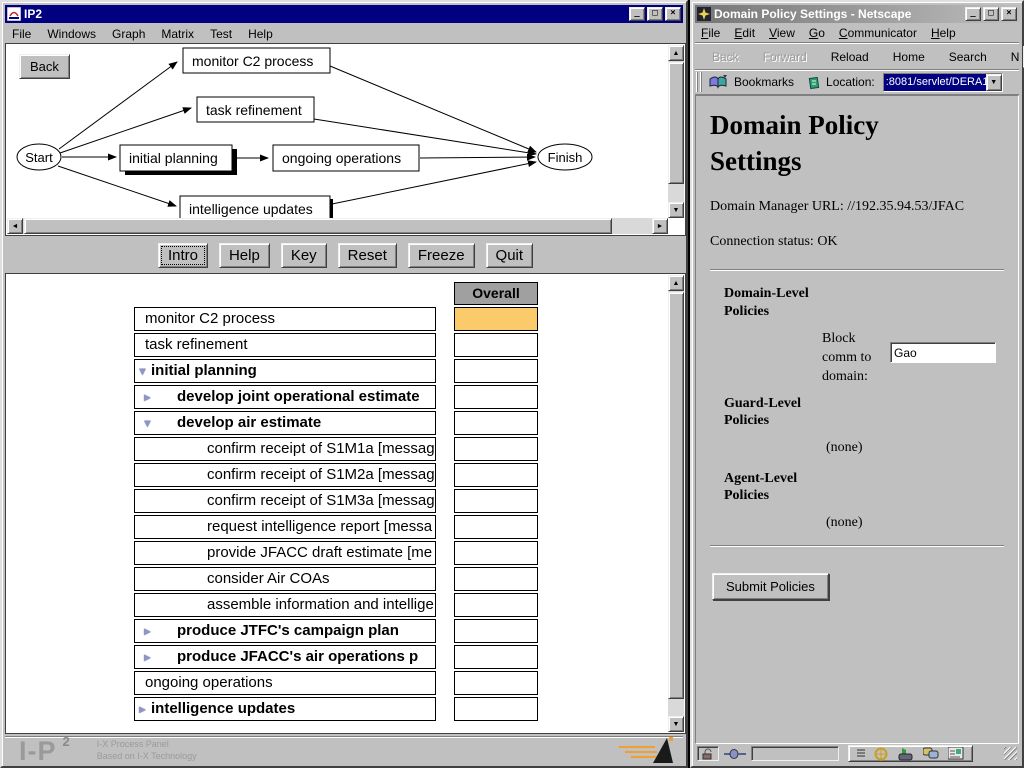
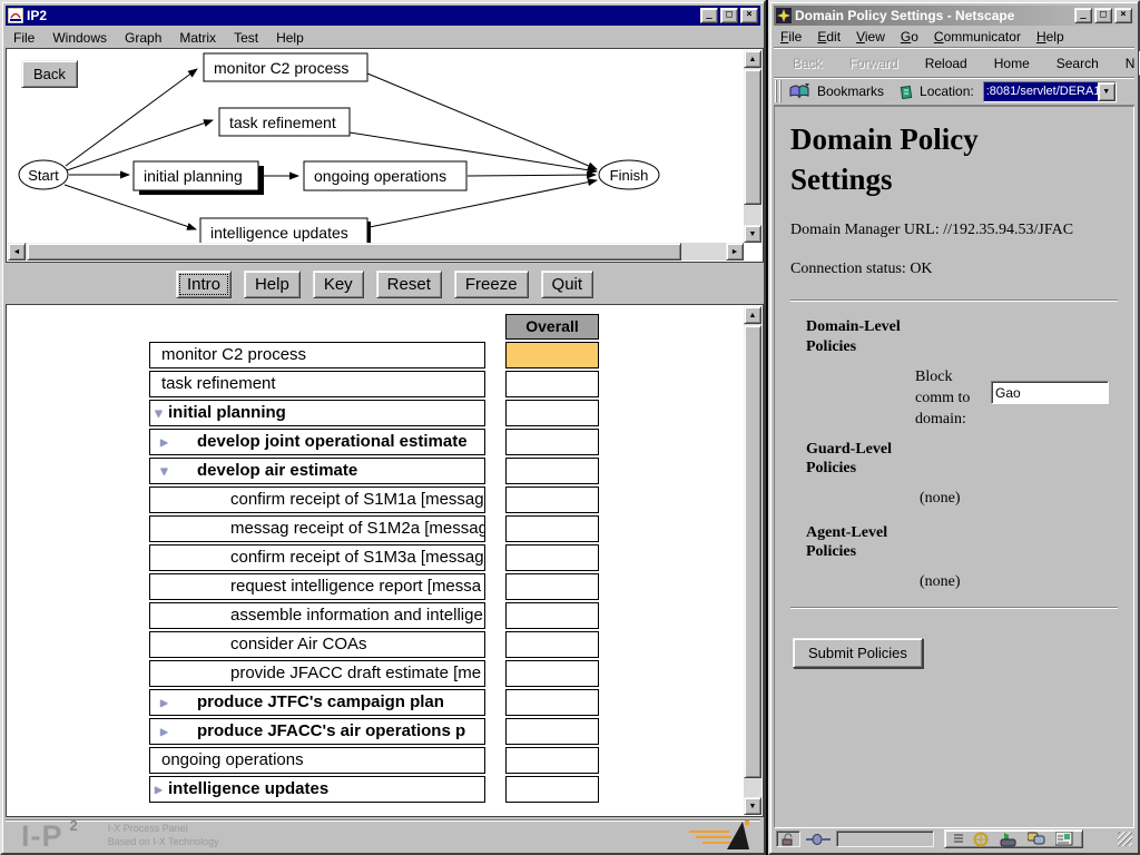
  IP2
  _
  □
  ×
  File
  Windows
  Graph
  Matrix
  Test
  Help
  Start
  Finish
  monitor C2 process
  task refinement
  initial planning
  ongoing operations
  intelligence updates
  Back
  Intro
  Help
  Key
  Reset
  Freeze
  Quit
  Overall
  monitor C2 process
  task refinement
  ▼
  initial planning
  ►
  develop joint operational estimate
  ▼
  develop air estimate
  confirm receipt of S1M1a [messag
- confirm receipt of S1M2a [messag
+ messag receipt of S1M2a [messag
  confirm receipt of S1M3a [messag
  request intelligence report [messa
- provide JFACC draft estimate [me
+ assemble information and intellige
  consider Air COAs
- assemble information and intellige
+ provide JFACC draft estimate [me
  ►
  produce JTFC's campaign plan
  ►
  produce JFACC's air operations p
  ongoing operations
  ►
  intelligence updates
  I-P 2
  I-X Process Panel
  Based on I-X Technology
  Domain Policy Settings - Netscape
  _
  □
  ×
  File
  Edit
  View
  Go
  Communicator
  Help
  Back
  Forward
  Reload
  Home
  Search
  N
  Bookmarks
  Location:
  :8081/servlet/DERA
  Domain Policy Settings
  Domain Manager URL: //192.35.94.53/JFAC
  Connection status: OK
  Domain-Level Policies
  Block comm to domain:
  Gao
  Guard-Level Policies
  (none)
  Agent-Level Policies
  (none)
  Submit Policies
